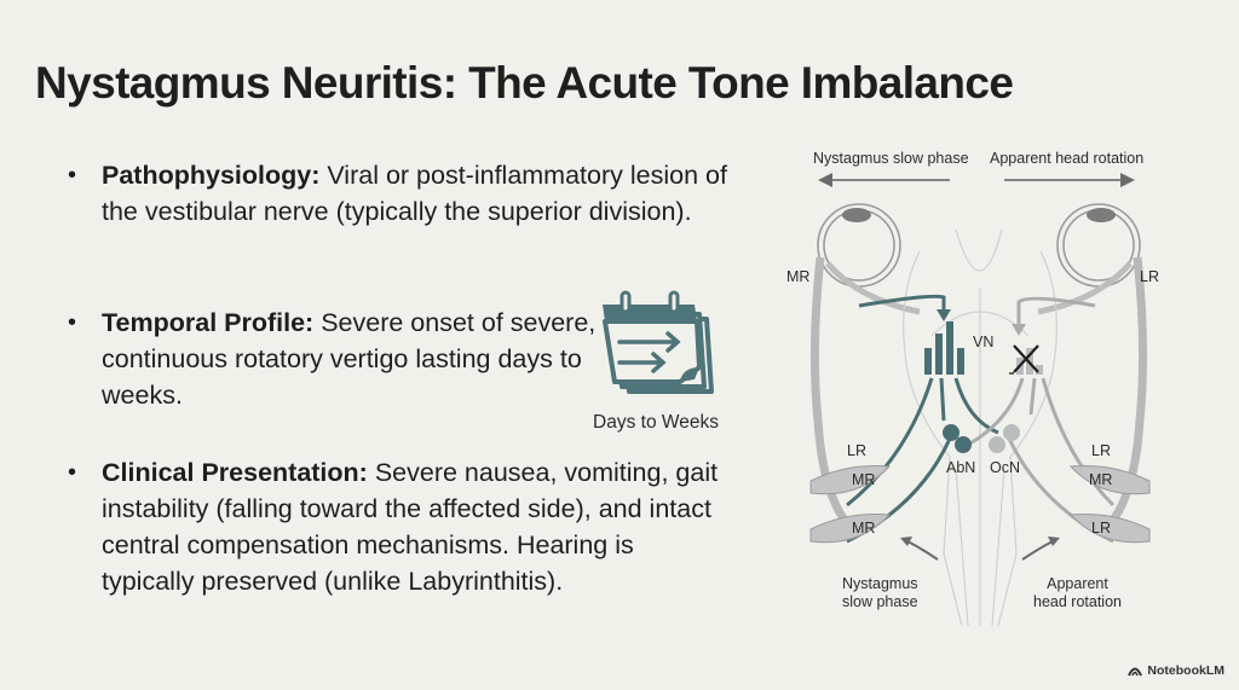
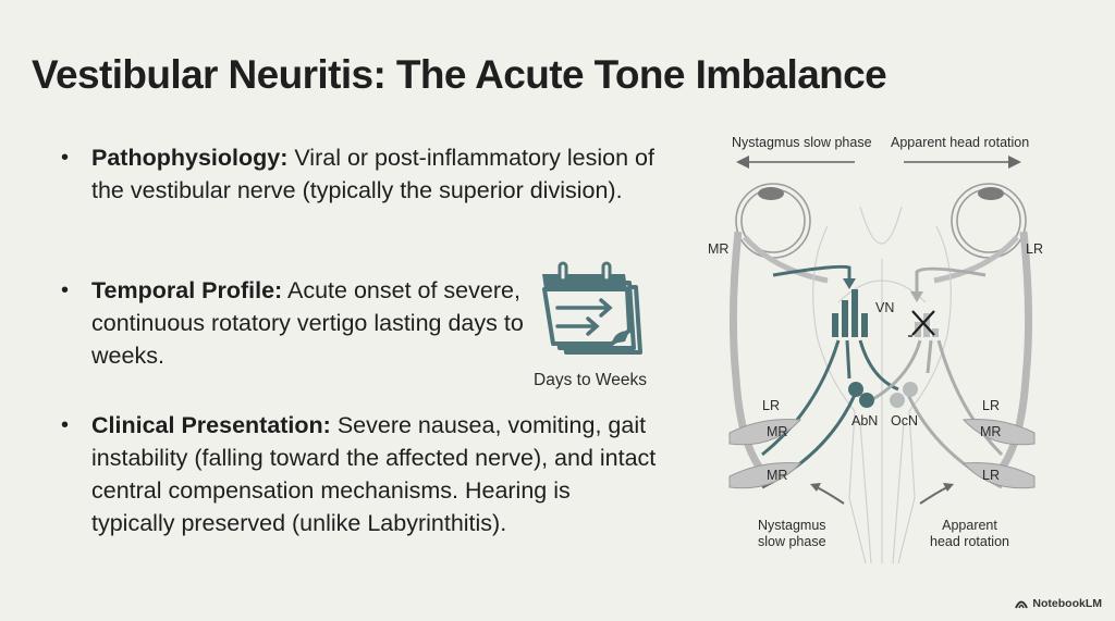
- Nystagmus Neuritis: The Acute Tone Imbalance
+ Vestibular Neuritis: The Acute Tone Imbalance
  Pathophysiology: Viral or post-inflammatory lesion of the vestibular nerve (typically the superior division).
- Temporal Profile: Severe onset of severe, continuous rotatory vertigo lasting days to weeks.
+ Temporal Profile: Acute onset of severe, continuous rotatory vertigo lasting days to weeks.
- Clinical Presentation: Severe nausea, vomiting, gait instability (falling toward the affected side), and intact central compensation mechanisms. Hearing is typically preserved (unlike Labyrinthitis).
+ Clinical Presentation: Severe nausea, vomiting, gait instability (falling toward the affected nerve), and intact central compensation mechanisms. Hearing is typically preserved (unlike Labyrinthitis).
  Days to Weeks
  Nystagmus slow phase
  Apparent head rotation
  MR
  LR
  VN
  AbN
  OcN
  LR
  MR
  MR
  LR
  MR
  LR
  Nystagmus
  slow phase
  Apparent
  head rotation
  NotebookLM
